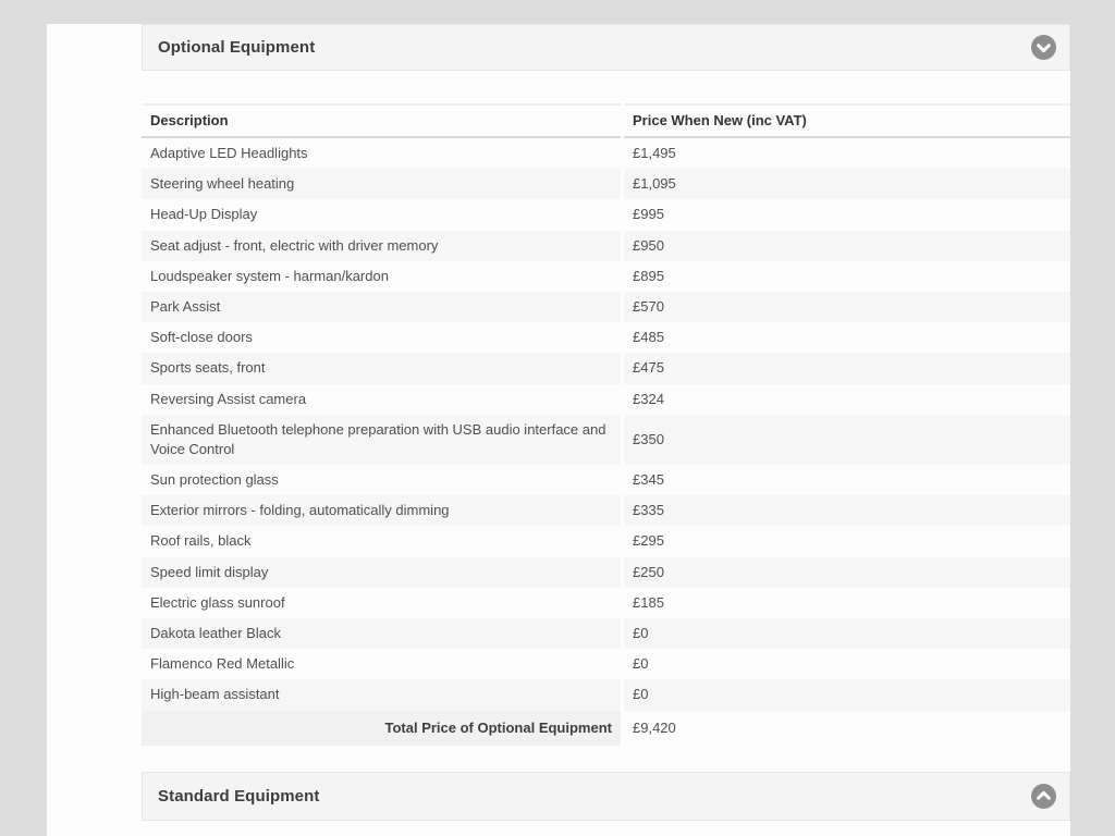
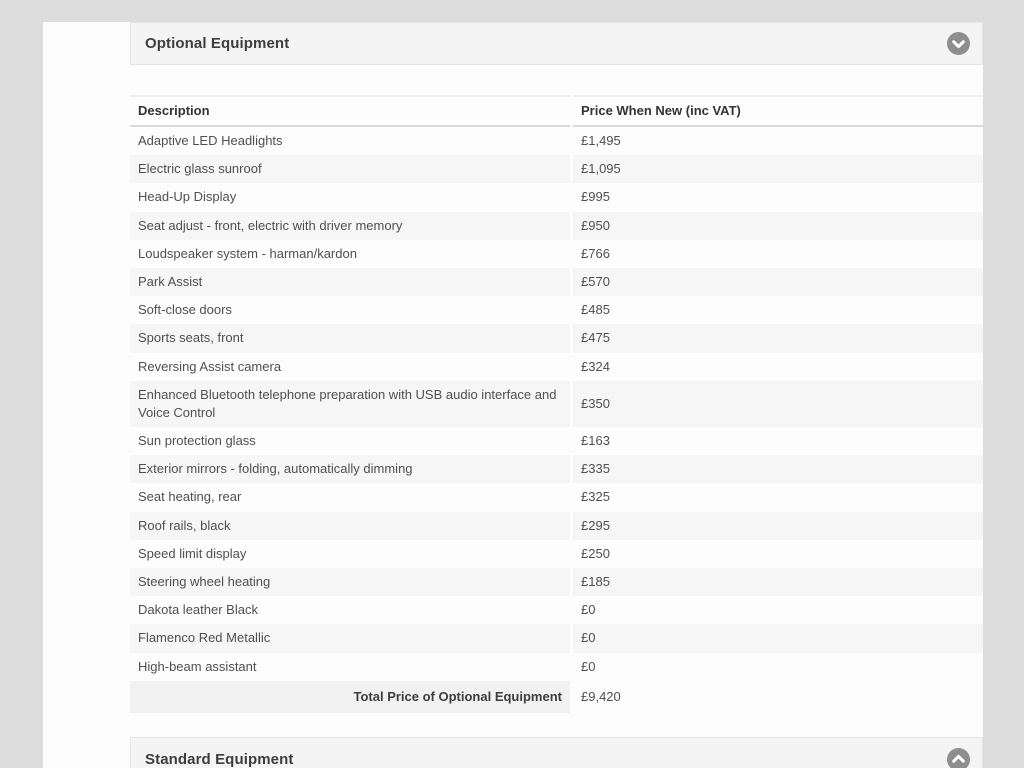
  Optional Equipment
  Description	Price When New (inc VAT)
  Adaptive LED Headlights	£1,495
- Steering wheel heating	£1,095
+ Electric glass sunroof	£1,095
  Head-Up Display	£995
  Seat adjust - front, electric with driver memory	£950
- Loudspeaker system - harman/kardon	£895
+ Loudspeaker system - harman/kardon	£766
  Park Assist	£570
  Soft-close doors	£485
  Sports seats, front	£475
  Reversing Assist camera	£324
  Enhanced Bluetooth telephone preparation with USB audio interface and Voice Control	£350
- Sun protection glass	£345
+ Sun protection glass	£163
  Exterior mirrors - folding, automatically dimming	£335
+ Seat heating, rear	£325
  Roof rails, black	£295
  Speed limit display	£250
- Electric glass sunroof	£185
+ Steering wheel heating	£185
  Dakota leather Black	£0
  Flamenco Red Metallic	£0
  High-beam assistant	£0
  Total Price of Optional Equipment	£9,420
  Standard Equipment
